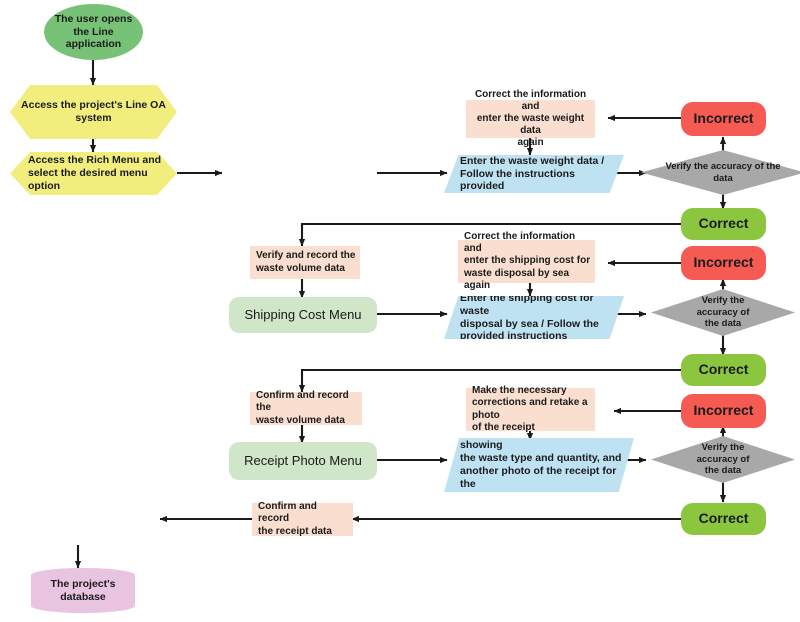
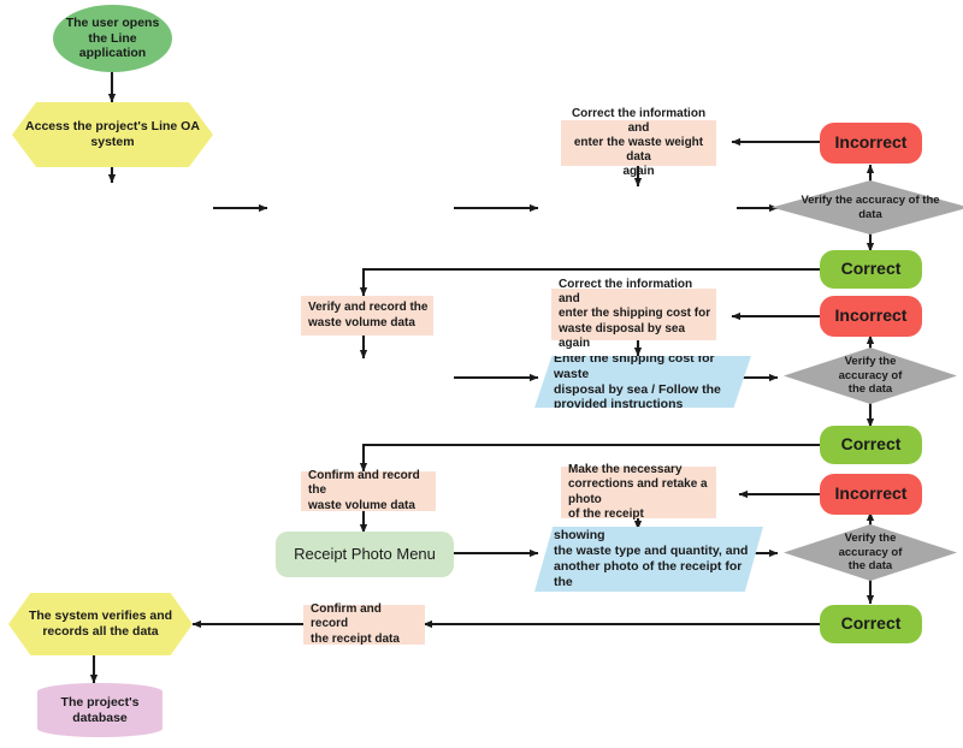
  The user opens
  the Line
  application
  Access the project's Line OA
  system
- Access the Rich Menu and
- select the desired menu
- option
  Correct the information and
  enter the waste weight data
  again
- Enter the waste weight data /
- Follow the instructions provided
  Verify the accuracy of the
  data
  Incorrect
  Correct
  Verify and record the
  waste volume data
- Shipping Cost Menu
  Correct the information and
  enter the shipping cost for
  waste disposal by sea again
  Enter the shipping cost for waste
  disposal by sea / Follow the
  provided instructions
  Verify the
  accuracy of
  the data
  Incorrect
  Correct
  Confirm and record the
  waste volume data
  Receipt Photo Menu
  Make the necessary
  corrections and retake a photo
  of the receipt
  the waste type and quantity, and
  another photo of the receipt for the
  Verify the
  accuracy of
  the data
  Incorrect
  Correct
  Confirm and record
  the receipt data
+ The system verifies and
+ records all the data
  The project's
  database
